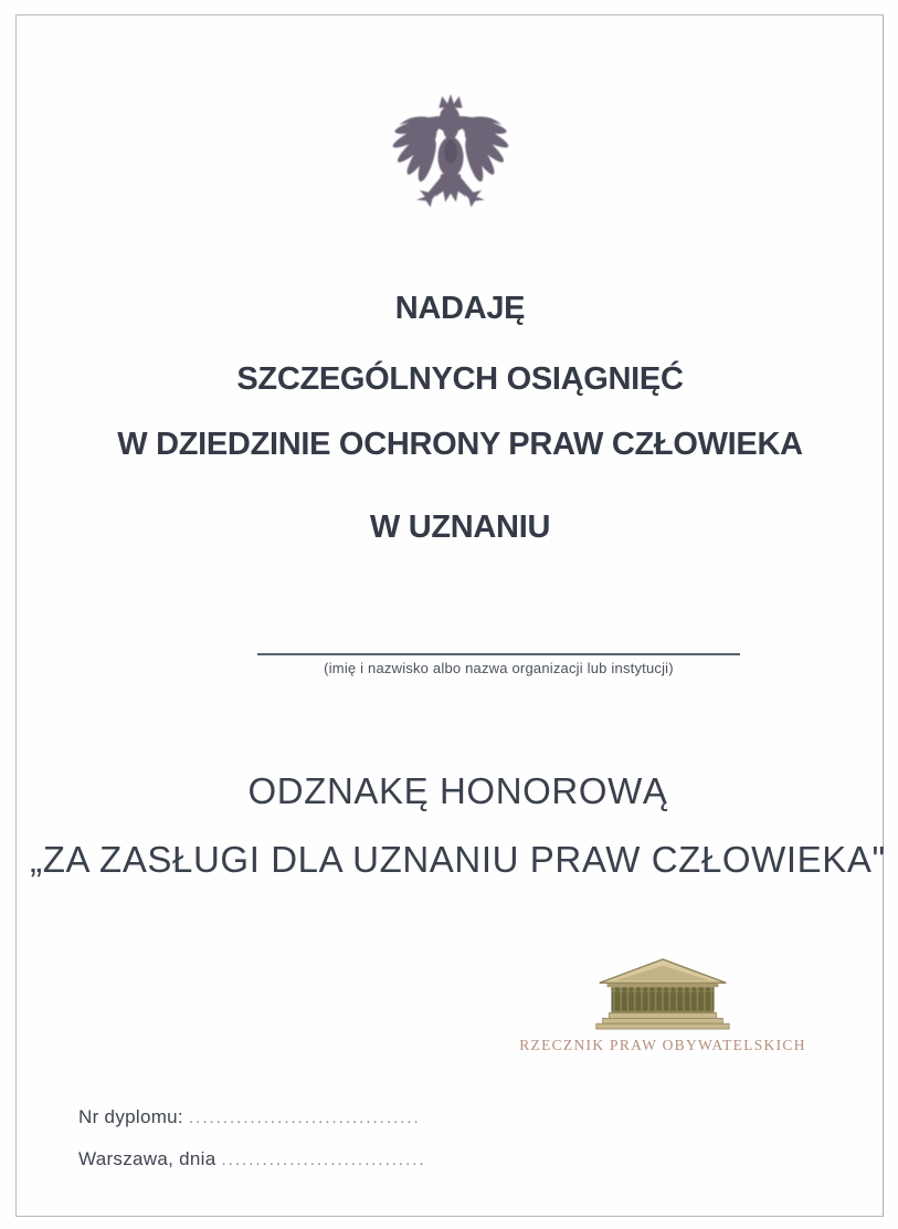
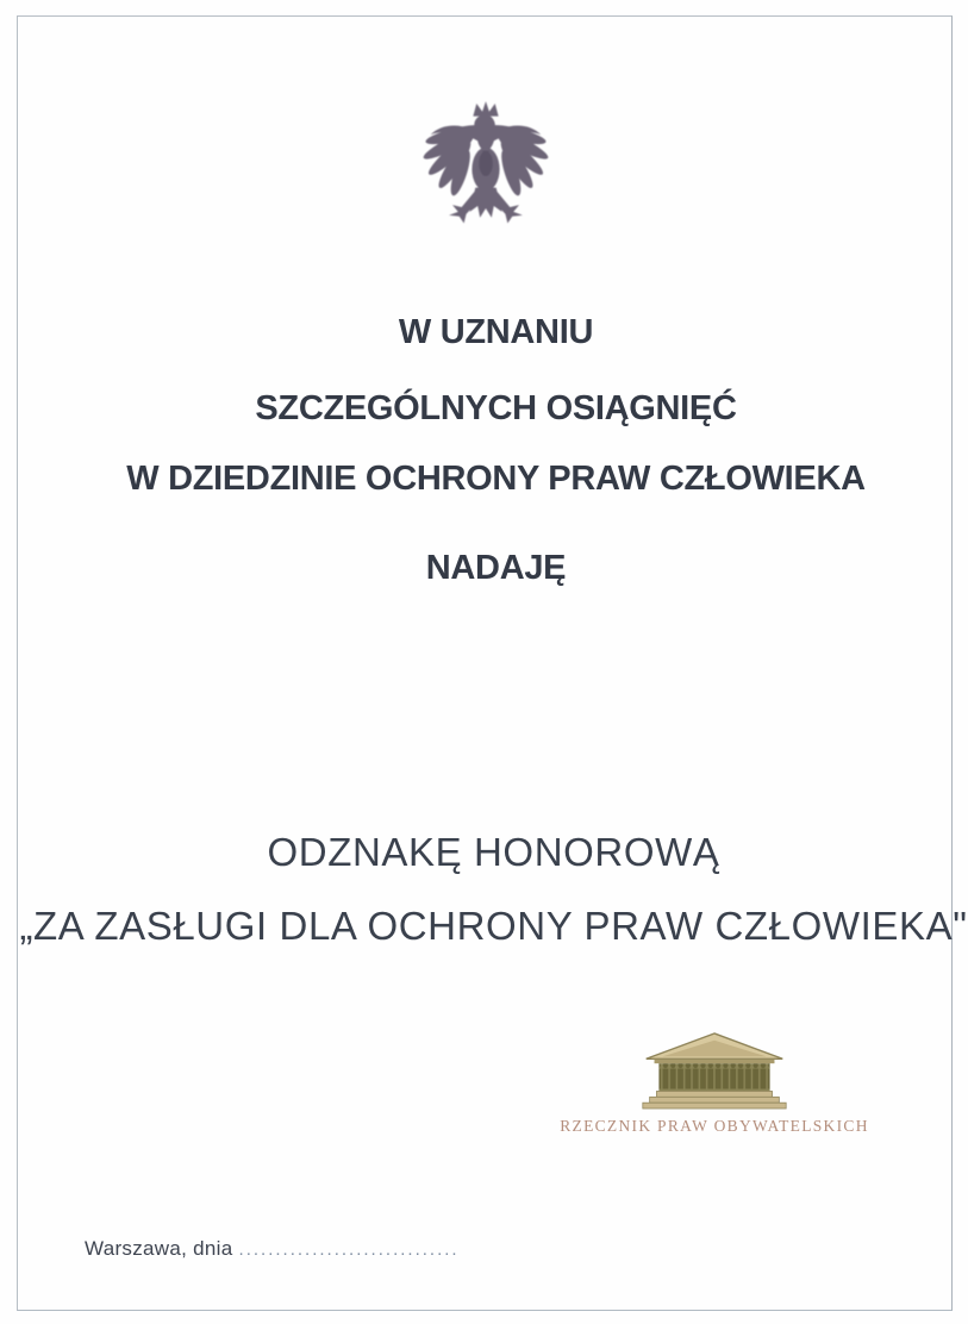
- NADAJĘ
+ W UZNANIU
  SZCZEGÓLNYCH OSIĄGNIĘĆ
  W DZIEDZINIE OCHRONY PRAW CZŁOWIEKA
- W UZNANIU
+ NADAJĘ
- (imię i nazwisko albo nazwa organizacji lub instytucji)
  ODZNAKĘ HONOROWĄ
- „ZA ZASŁUGI DLA UZNANIU PRAW CZŁOWIEKA"
+ „ZA ZASŁUGI DLA OCHRONY PRAW CZŁOWIEKA"
  RZECZNIK PRAW OBYWATELSKICH
- Nr dyplomu: ..................................
  Warszawa, dnia ..............................
